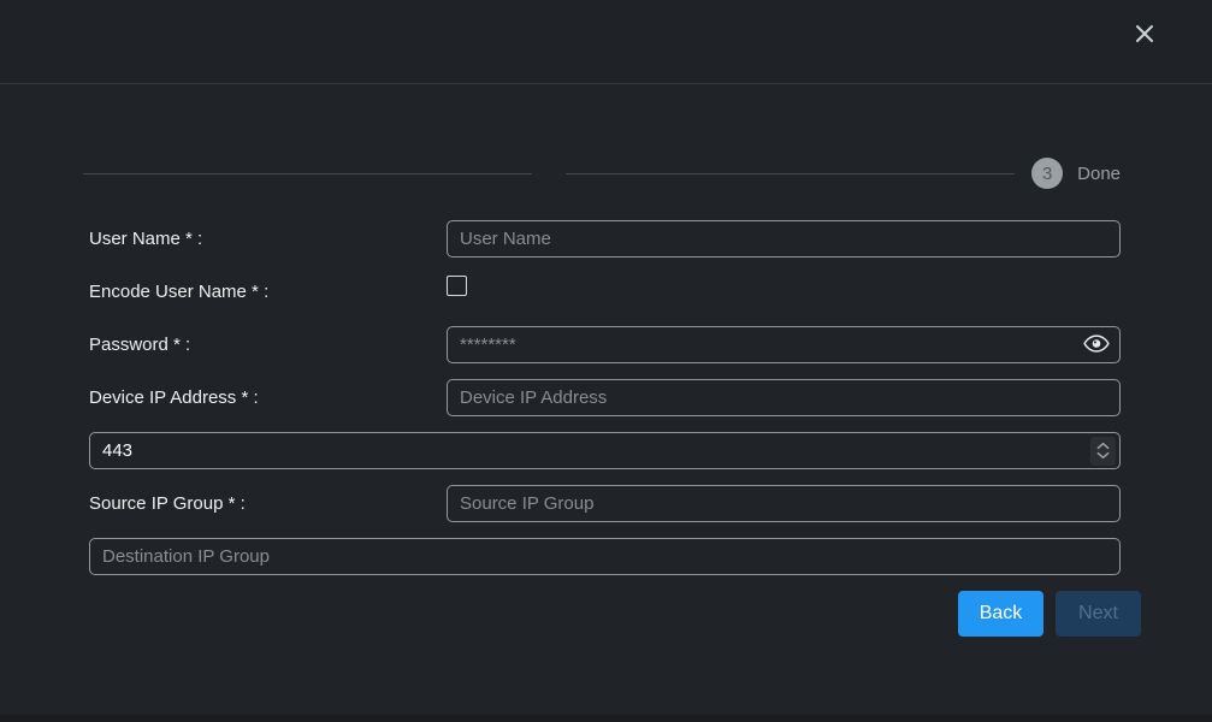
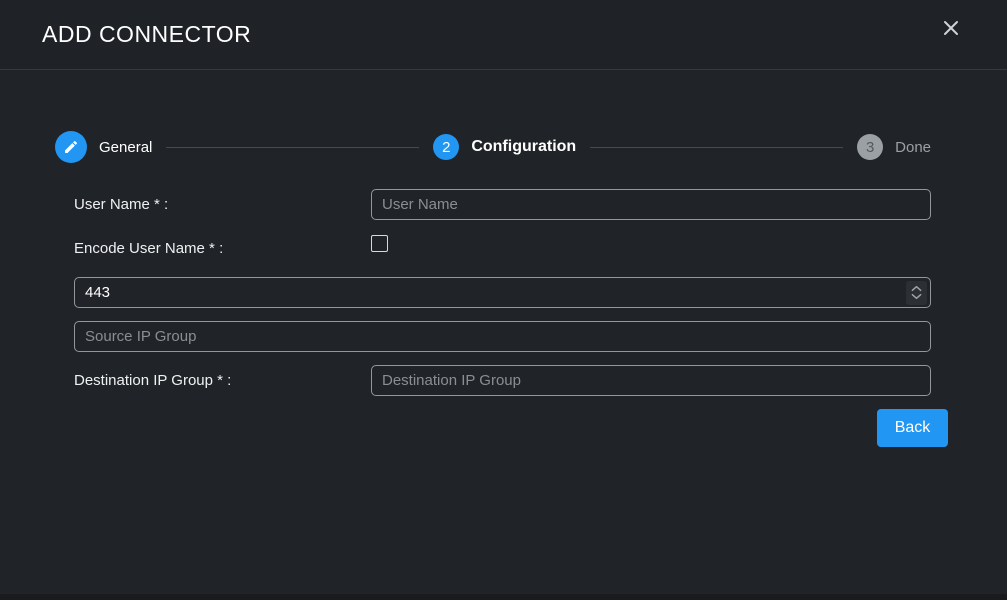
+ ADD CONNECTOR
+ General
+ 2
+ Configuration
  3
  Done
  User Name * :
  User Name
  Encode User Name * :
- Password * :
- ********
- Device IP Address * :
- Device IP Address
  443
- Source IP Group * :
  Source IP Group
+ Destination IP Group * :
  Destination IP Group
  Back
- Next
